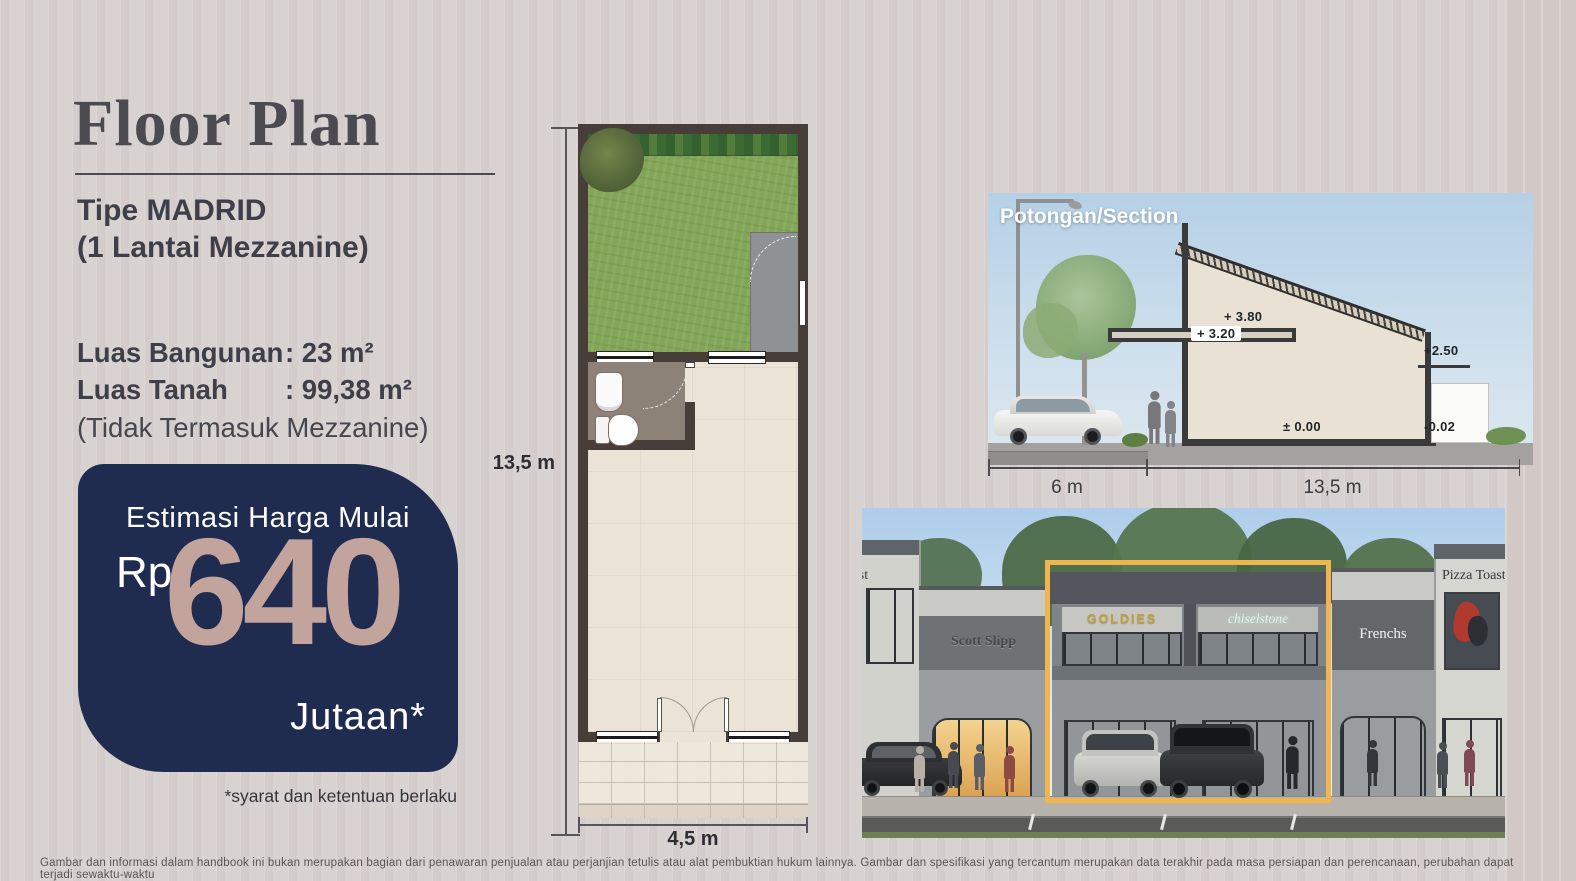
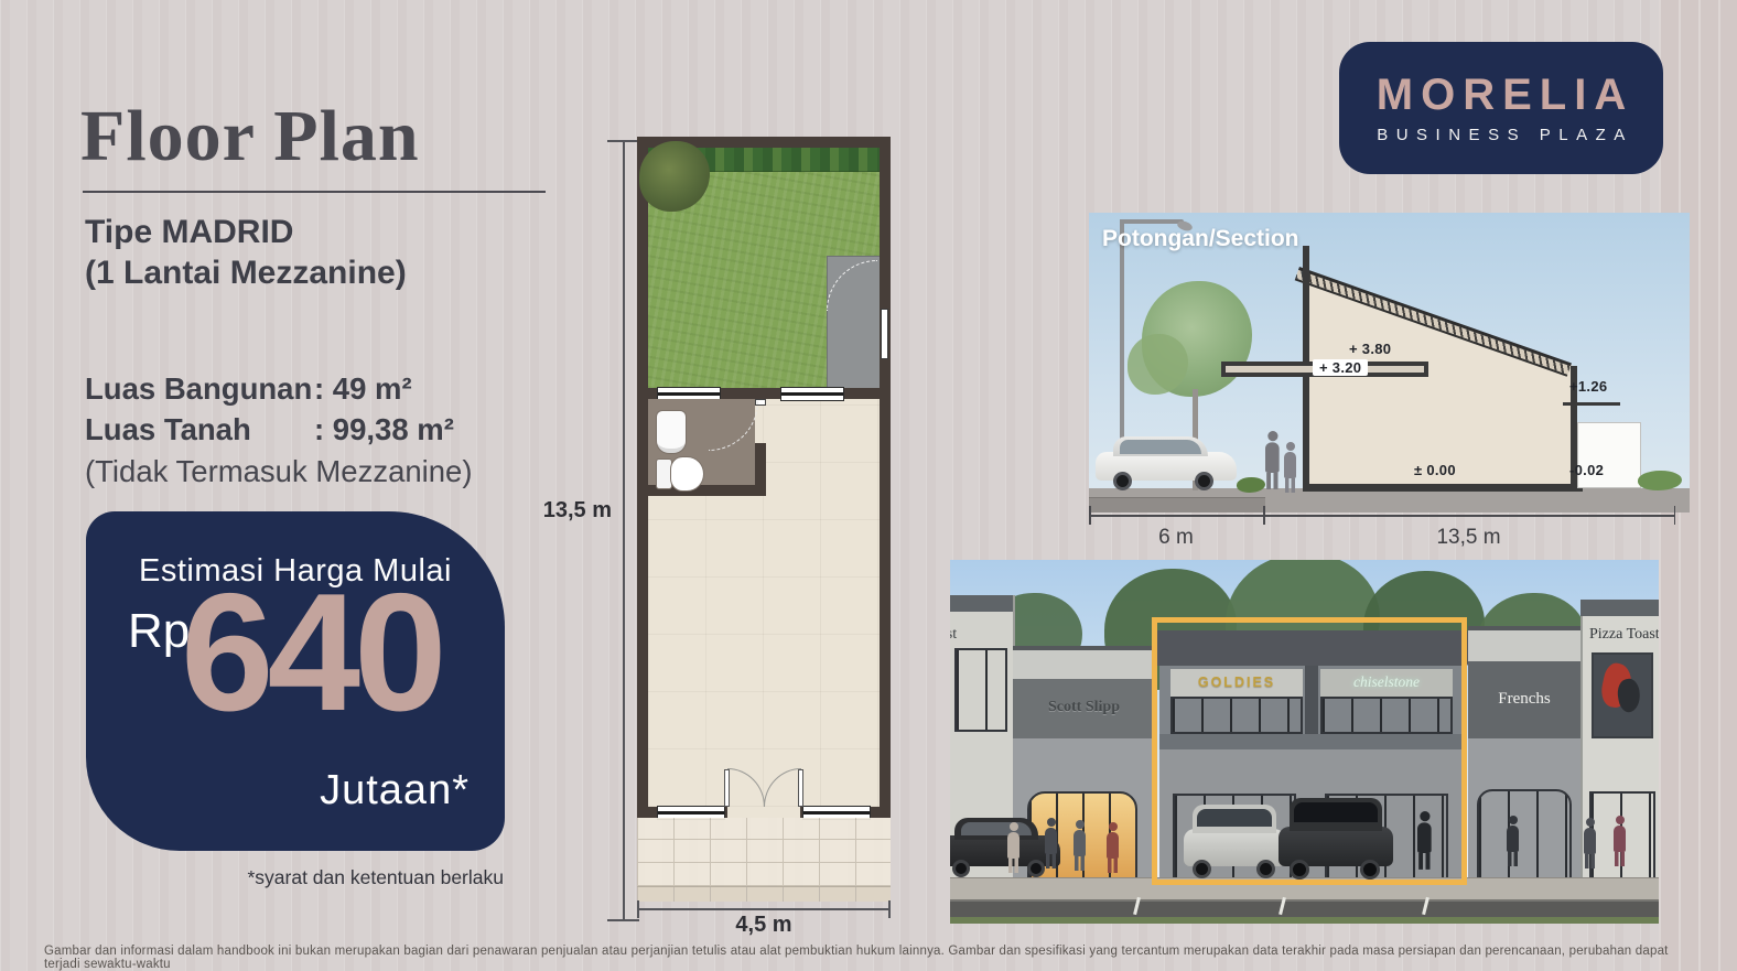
  Floor Plan
  Tipe MADRID
  (1 Lantai Mezzanine)
  Luas Bangunan
- : 23 m²
+ : 49 m²
  Luas Tanah
  : 99,38 m²
  (Tidak Termasuk Mezzanine)
  Estimasi Harga Mulai
  Rp
  640
  Jutaan*
  *syarat dan ketentuan berlaku
  13,5 m
  4,5 m
+ MORELIA
+ BUSINESS PLAZA
  + 3.80
  + 3.20
- +2.50
+ +1.26
  ± 0.00
  -0.02
  Potongan/Section
  6 m
  13,5 m
  Scott Slipp
  GOLDIES
  chiselstone
  Frenchs
  Pizza Toast
  Gambar dan informasi dalam handbook ini bukan merupakan bagian dari penawaran penjualan atau perjanjian tetulis atau alat pembuktian hukum lainnya. Gambar dan spesifikasi yang tercantum merupakan data terakhir pada masa persiapan dan perencanaan, perubahan dapat terjadi sewaktu-waktu
